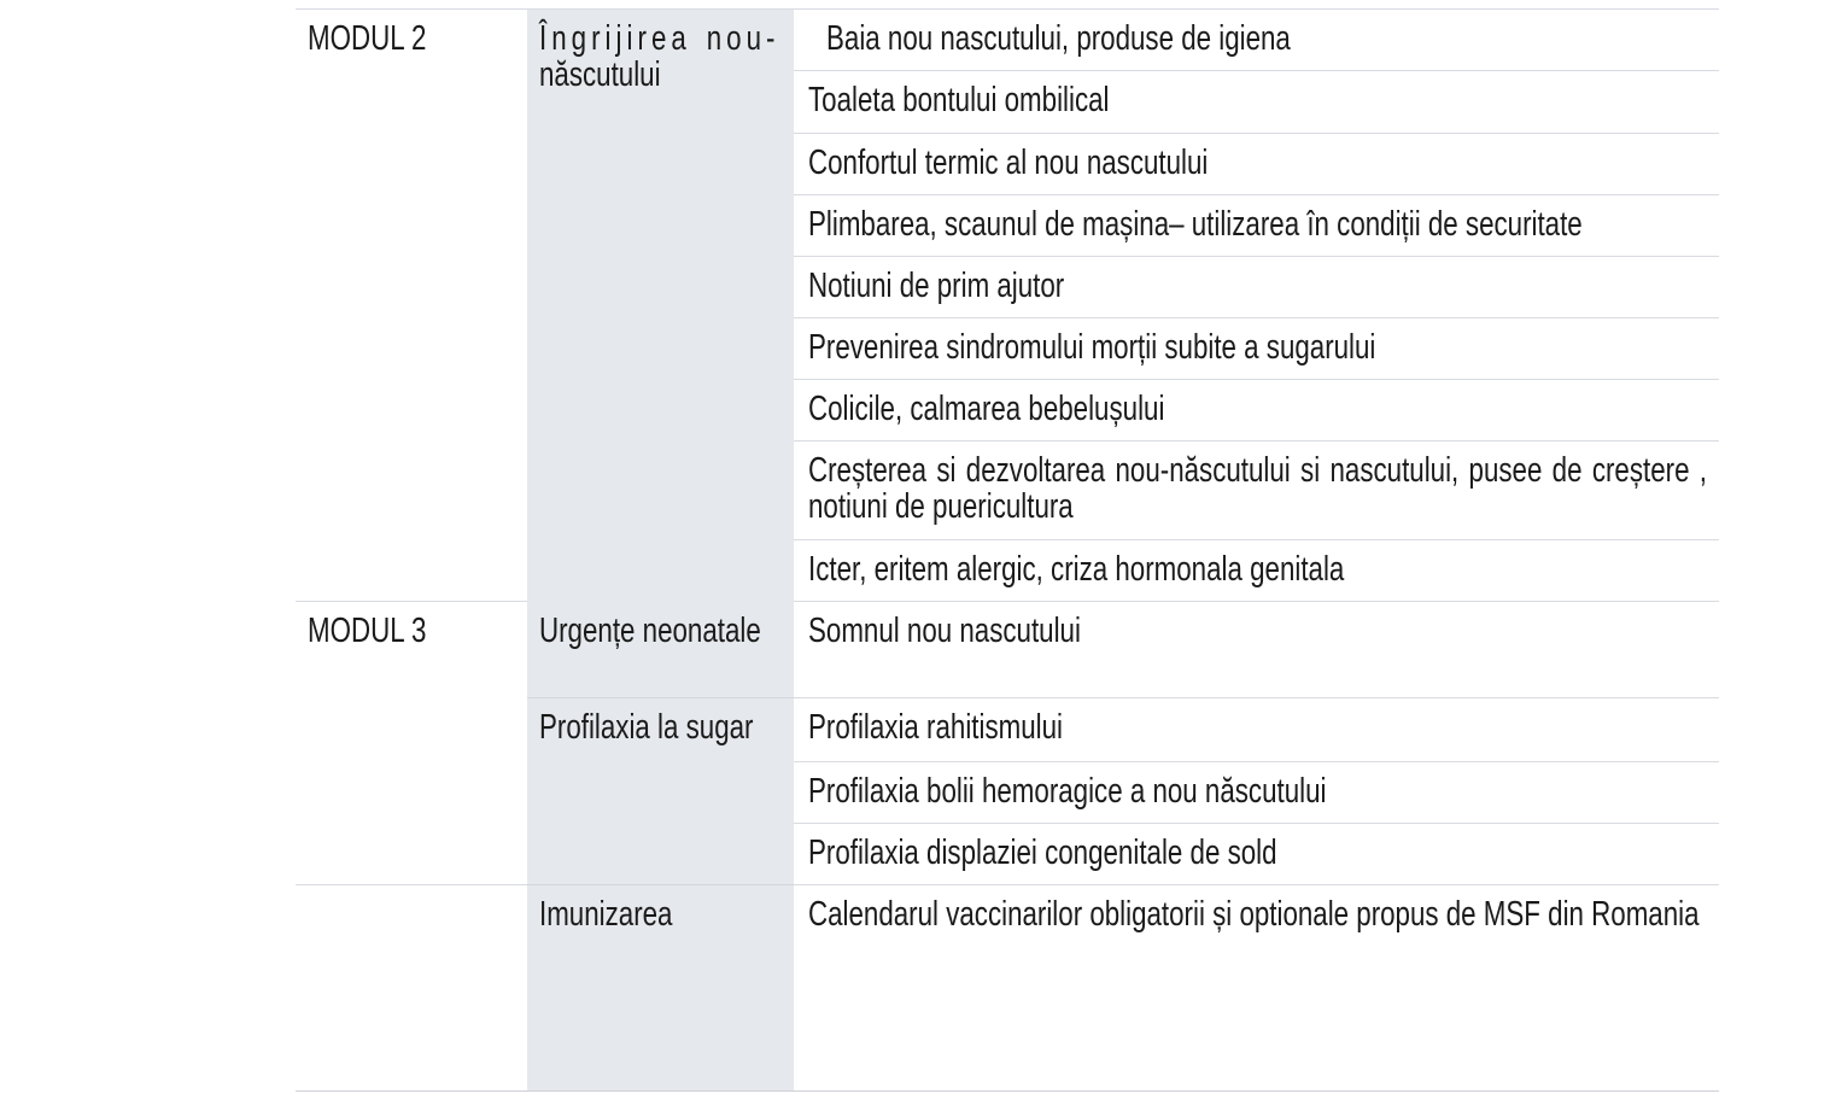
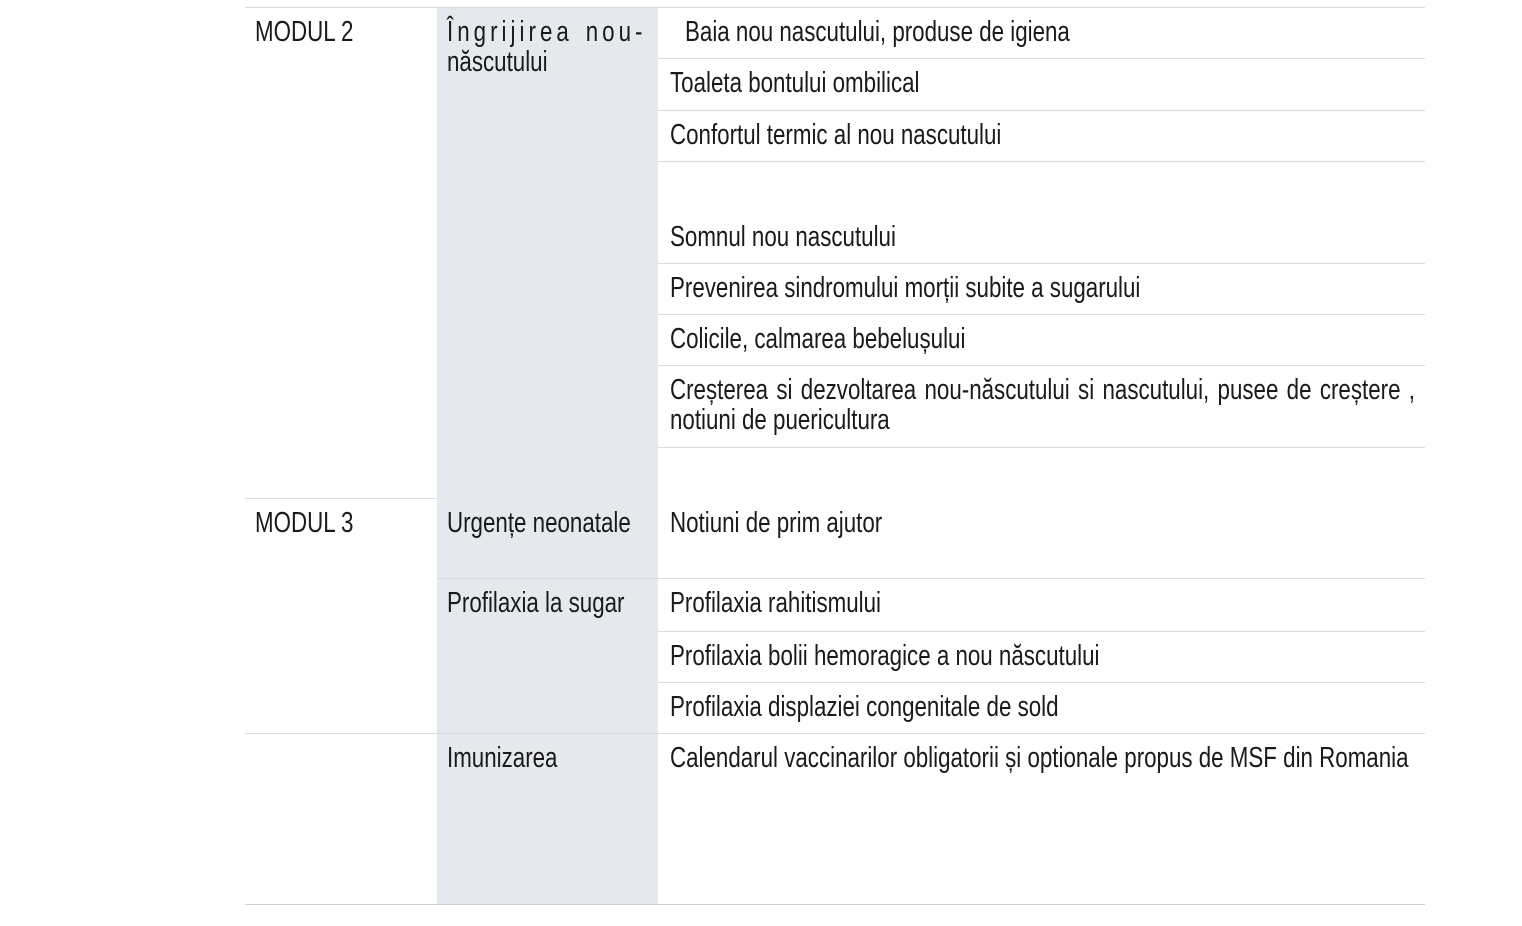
  MODUL 2
  MODUL 3
  Îngrijirea nou-
  născutului
  Urgențe neonatale
  Profilaxia la sugar
  Imunizarea
  Baia nou nascutului, produse de igiena
  Toaleta bontului ombilical
  Confortul termic al nou nascutului
- Plimbarea, scaunul de mașina– utilizarea în condiții de securitate
- Notiuni de prim ajutor
+ Somnul nou nascutului
  Prevenirea sindromului morții subite a sugarului
  Colicile, calmarea bebelușului
  Creșterea si dezvoltarea nou-născutului si nascutului, pusee de creștere , notiuni de puericultura
- Icter, eritem alergic, criza hormonala genitala
- Somnul nou nascutului
+ Notiuni de prim ajutor
  Profilaxia rahitismului
  Profilaxia bolii hemoragice a nou născutului
  Profilaxia displaziei congenitale de sold
  Calendarul vaccinarilor obligatorii și optionale propus de MSF din Romania
